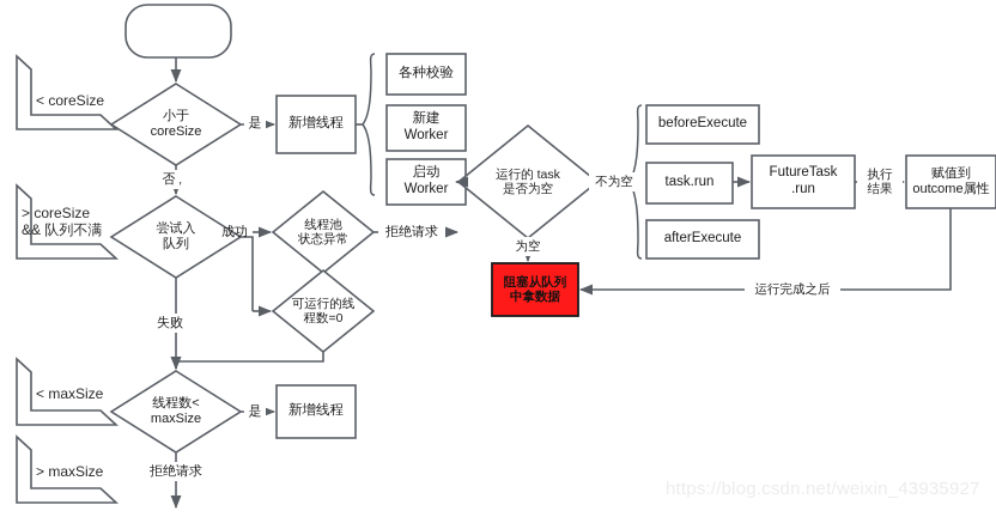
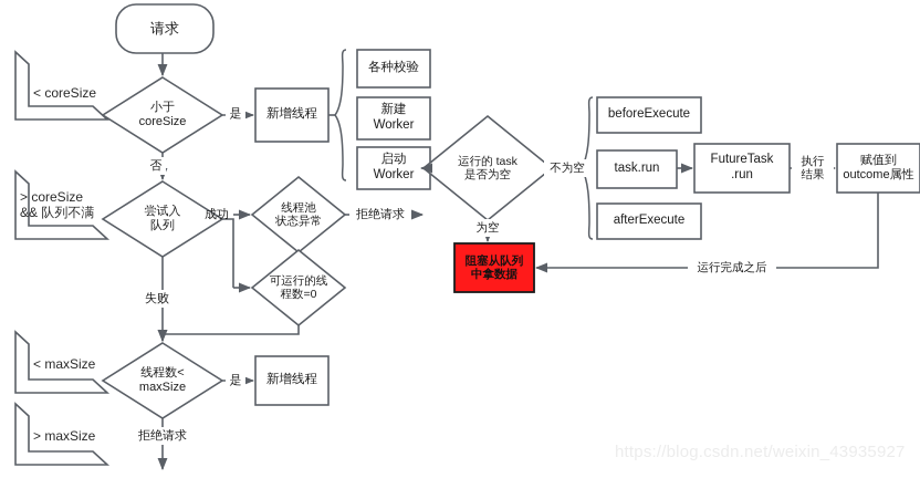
+ 请求
  小于
  coreSize
  新增线程
  各种校验
  新建
  Worker
  启动
  Worker
  运行的 task
  是否为空
  beforeExecute
  task.run
  afterExecute
  FutureTask
  .run
  赋值到
  outcome属性
  阻塞从队列
  中拿数据
  尝试入
  队列
  线程池
  状态异常
  可运行的线
  程数=0
  线程数<
  maxSize
  新增线程
  是
  否
  成功
  失败
  拒绝请求
  是
  拒绝请求
  不为空
  为空
  执行
  结果
  运行完成之后
  < coreSize
  > coreSize
  && 队列不满
  < maxSize
  > maxSize
